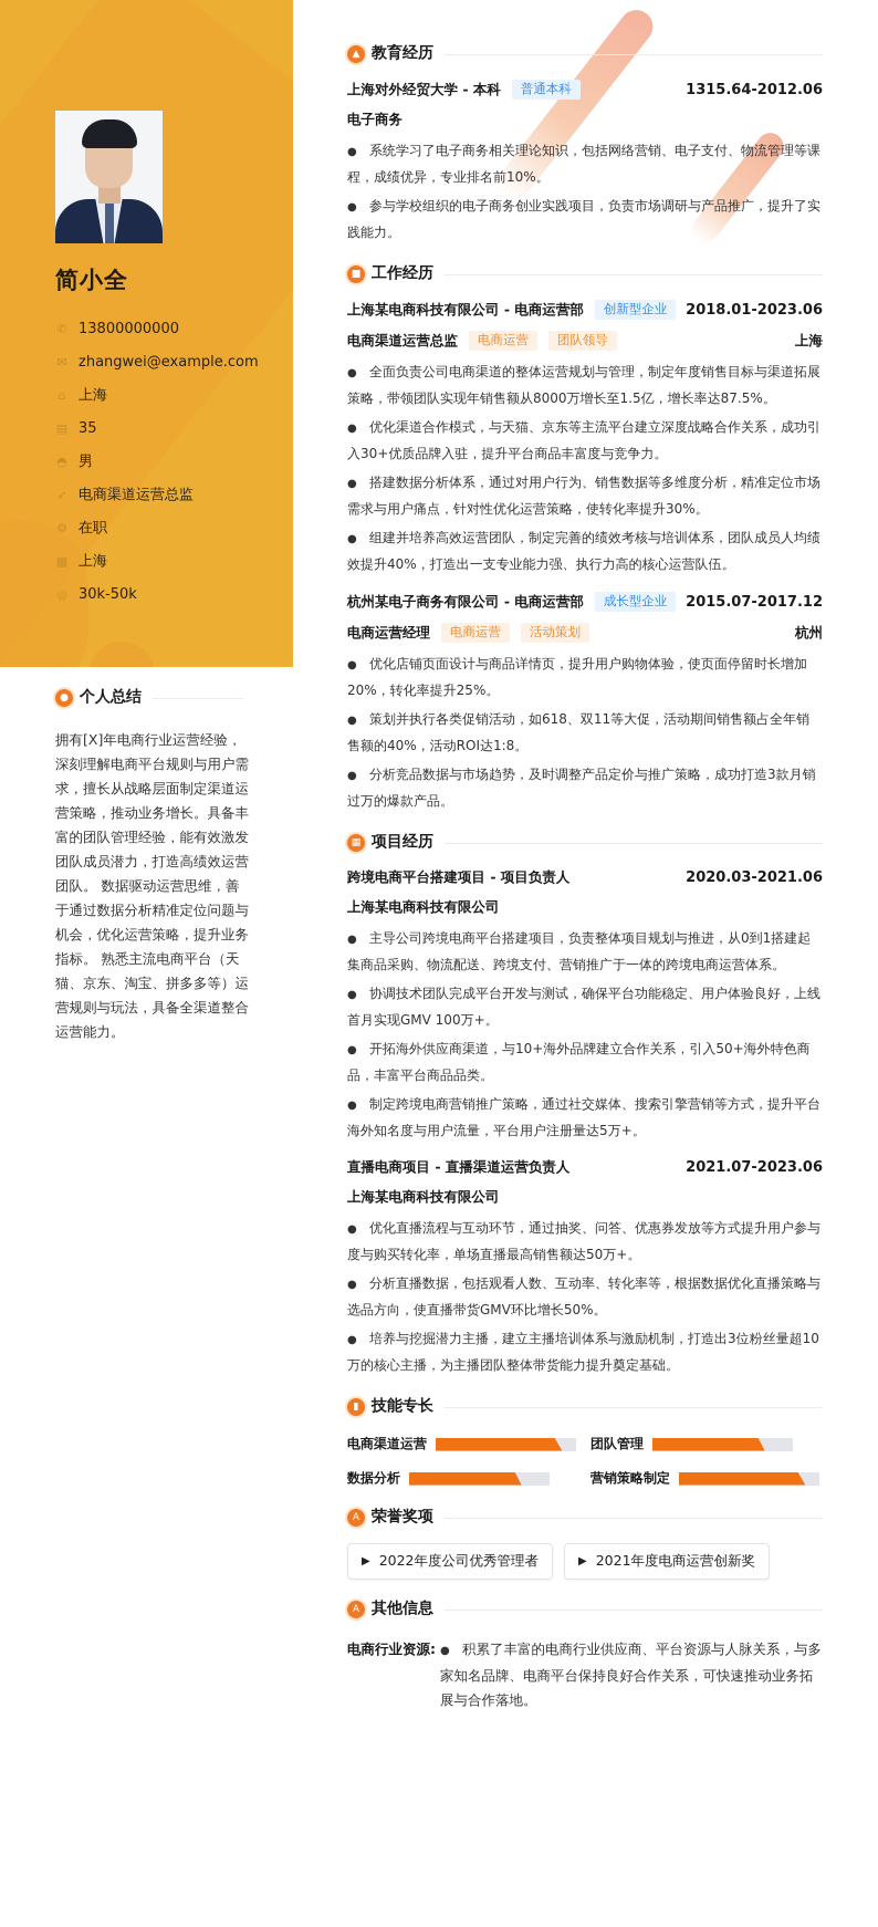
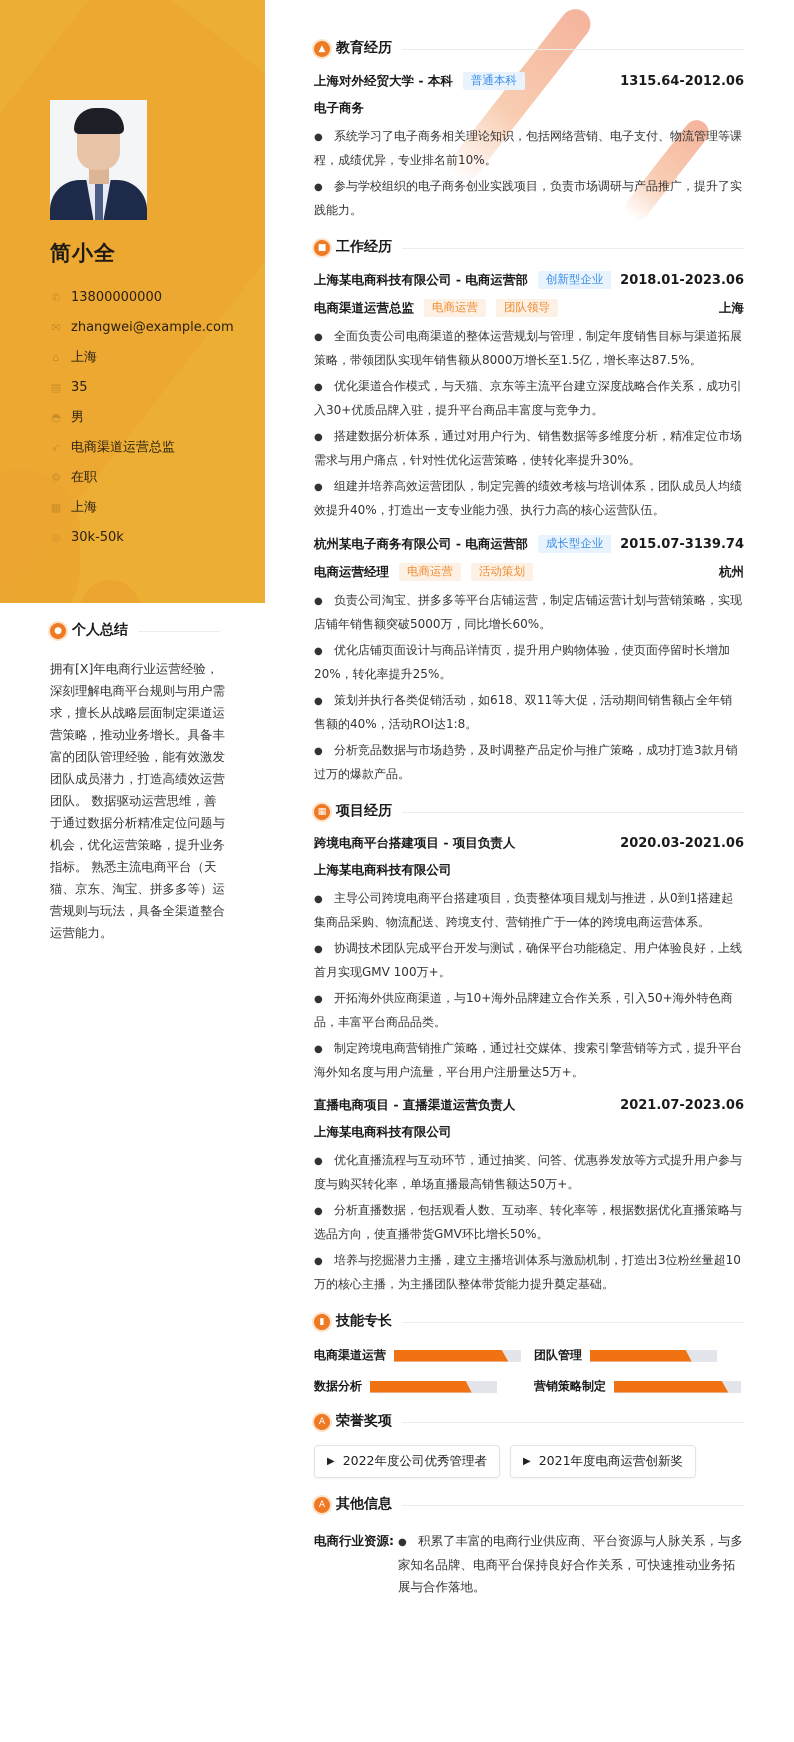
  简小全
  ✆
  13800000000
  ✉
  zhangwei@example.com
  ⌂
  上海
  ▤
  35
  ◓
  男
  ➶
  电商渠道运营总监
  ⚙
  在职
  ▦
  上海
  ◎
  30k-50k
  ●
  个人总结
  拥有[X]年电商行业运营经验，深刻理解电商平台规则与用户需求，擅长从战略层面制定渠道运营策略，推动业务增长。具备丰富的团队管理经验，能有效激发团队成员潜力，打造高绩效运营团队。 数据驱动运营思维，善于通过数据分析精准定位问题与机会，优化运营策略，提升业务指标。 熟悉主流电商平台（天猫、京东、淘宝、拼多多等）运营规则与玩法，具备全渠道整合运营能力。
  ▲
  教育经历
  上海对外经贸大学 - 本科
  普通本科
  1315.64-2012.06
  电子商务
  ● 系统学习了电子商务相关理论知识，包括网络营销、电子支付、物流管理等课程，成绩优异，专业排名前10%。
  ● 参与学校组织的电子商务创业实践项目，负责市场调研与产品推广，提升了实践能力。
  ■
  工作经历
  上海某电商科技有限公司 - 电商运营部
  创新型企业
  2018.01-2023.06
  电商渠道运营总监
  电商运营
  团队领导
  上海
  ● 全面负责公司电商渠道的整体运营规划与管理，制定年度销售目标与渠道拓展策略，带领团队实现年销售额从8000万增长至1.5亿，增长率达87.5%。
  ● 优化渠道合作模式，与天猫、京东等主流平台建立深度战略合作关系，成功引入30+优质品牌入驻，提升平台商品丰富度与竞争力。
  ● 搭建数据分析体系，通过对用户行为、销售数据等多维度分析，精准定位市场需求与用户痛点，针对性优化运营策略，使转化率提升30%。
  ● 组建并培养高效运营团队，制定完善的绩效考核与培训体系，团队成员人均绩效提升40%，打造出一支专业能力强、执行力高的核心运营队伍。
  杭州某电子商务有限公司 - 电商运营部
  成长型企业
- 2015.07-2017.12
+ 2015.07-3139.74
  电商运营经理
  电商运营
  活动策划
  杭州
+ ● 负责公司淘宝、拼多多等平台店铺运营，制定店铺运营计划与营销策略，实现店铺年销售额突破5000万，同比增长60%。
  ● 优化店铺页面设计与商品详情页，提升用户购物体验，使页面停留时长增加20%，转化率提升25%。
  ● 策划并执行各类促销活动，如618、双11等大促，活动期间销售额占全年销售额的40%，活动ROI达1:8。
  ● 分析竞品数据与市场趋势，及时调整产品定价与推广策略，成功打造3款月销过万的爆款产品。
  ▦
  项目经历
  跨境电商平台搭建项目 - 项目负责人
  2020.03-2021.06
  上海某电商科技有限公司
  ● 主导公司跨境电商平台搭建项目，负责整体项目规划与推进，从0到1搭建起集商品采购、物流配送、跨境支付、营销推广于一体的跨境电商运营体系。
  ● 协调技术团队完成平台开发与测试，确保平台功能稳定、用户体验良好，上线首月实现GMV 100万+。
  ● 开拓海外供应商渠道，与10+海外品牌建立合作关系，引入50+海外特色商品，丰富平台商品品类。
  ● 制定跨境电商营销推广策略，通过社交媒体、搜索引擎营销等方式，提升平台海外知名度与用户流量，平台用户注册量达5万+。
  直播电商项目 - 直播渠道运营负责人
  2021.07-2023.06
  上海某电商科技有限公司
  ● 优化直播流程与互动环节，通过抽奖、问答、优惠券发放等方式提升用户参与度与购买转化率，单场直播最高销售额达50万+。
  ● 分析直播数据，包括观看人数、互动率、转化率等，根据数据优化直播策略与选品方向，使直播带货GMV环比增长50%。
  ● 培养与挖掘潜力主播，建立主播培训体系与激励机制，打造出3位粉丝量超10万的核心主播，为主播团队整体带货能力提升奠定基础。
  ▮
  技能专长
  电商渠道运营
  团队管理
  数据分析
  营销策略制定
  A
  荣誉奖项
  ▶
  2022年度公司优秀管理者
  ▶
  2021年度电商运营创新奖
  A
  其他信息
  电商行业资源:
  ● 积累了丰富的电商行业供应商、平台资源与人脉关系，与多家知名品牌、电商平台保持良好合作关系，可快速推动业务拓展与合作落地。
